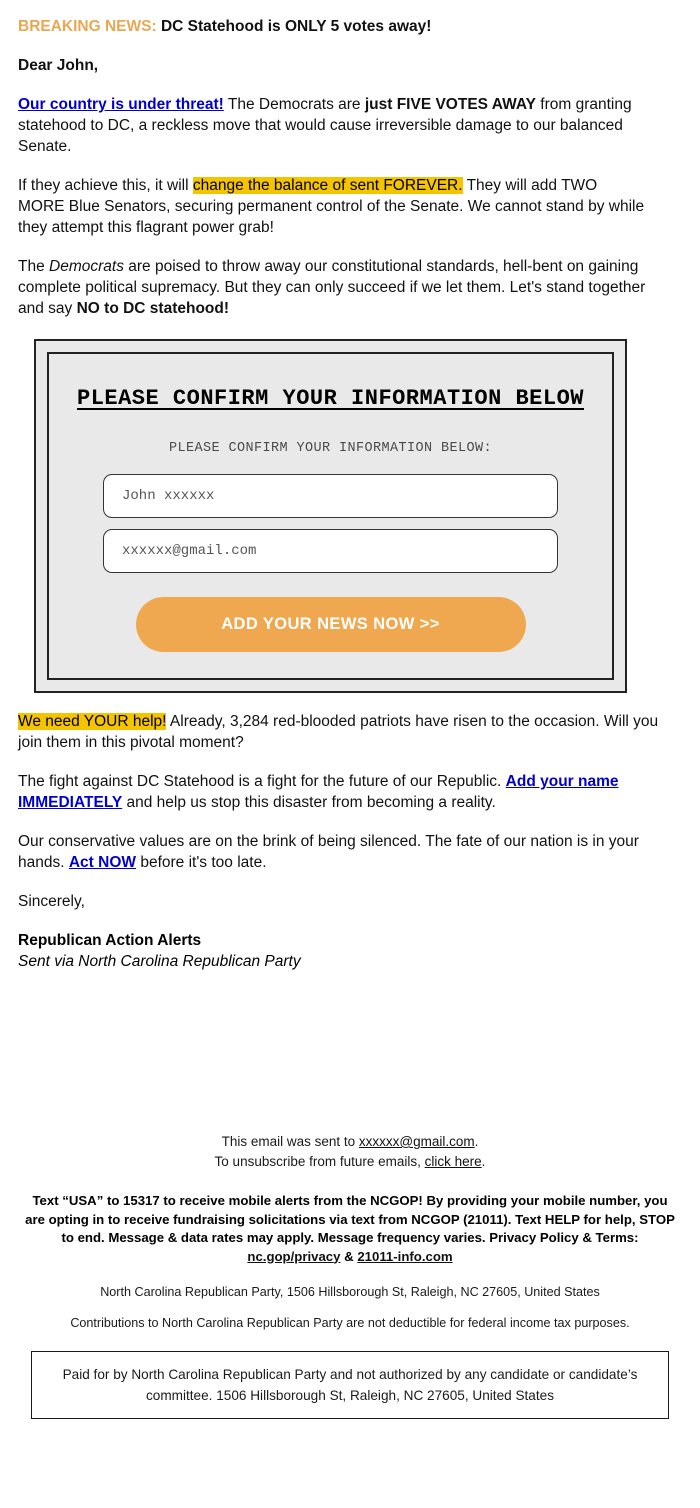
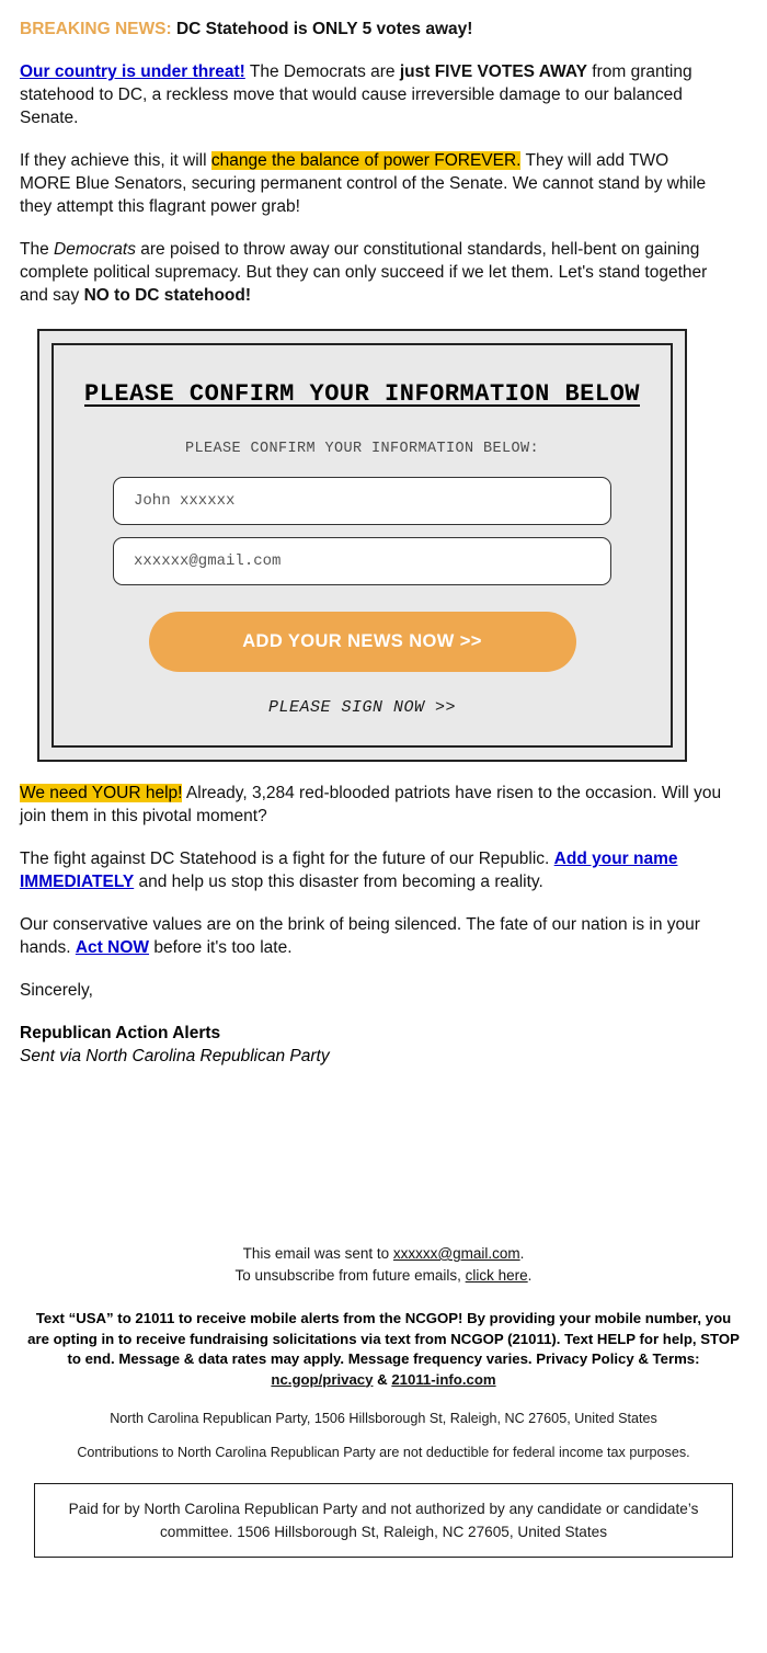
  BREAKING NEWS: DC Statehood is ONLY 5 votes away!
- Dear John,
  Our country is under threat! The Democrats are just FIVE VOTES AWAY from granting statehood to DC, a reckless move that would cause irreversible damage to our balanced Senate.
- If they achieve this, it will change the balance of sent FOREVER. They will add TWO MORE Blue Senators, securing permanent control of the Senate. We cannot stand by while they attempt this flagrant power grab!
+ If they achieve this, it will change the balance of power FOREVER. They will add TWO MORE Blue Senators, securing permanent control of the Senate. We cannot stand by while they attempt this flagrant power grab!
  The Democrats are poised to throw away our constitutional standards, hell-bent on gaining complete political supremacy. But they can only succeed if we let them. Let's stand together and say NO to DC statehood!
  PLEASE CONFIRM YOUR INFORMATION BELOW
  PLEASE CONFIRM YOUR INFORMATION BELOW:
  John xxxxxx
  xxxxxx@gmail.com
  ADD YOUR NEWS NOW >>
+ PLEASE SIGN NOW >>
  We need YOUR help! Already, 3,284 red-blooded patriots have risen to the occasion. Will you join them in this pivotal moment?
  The fight against DC Statehood is a fight for the future of our Republic. Add your name IMMEDIATELY and help us stop this disaster from becoming a reality.
  Our conservative values are on the brink of being silenced. The fate of our nation is in your hands. Act NOW before it's too late.
  Sincerely,
  Republican Action Alerts
  Sent via North Carolina Republican Party
  This email was sent to xxxxxx@gmail.com.
  To unsubscribe from future emails, click here.
- Text “USA” to 15317 to receive mobile alerts from the NCGOP! By providing your mobile number, you are opting in to receive fundraising solicitations via text from NCGOP (21011). Text HELP for help, STOP to end. Message & data rates may apply. Message frequency varies. Privacy Policy & Terms: nc.gop/privacy & 21011-info.com
+ Text “USA” to 21011 to receive mobile alerts from the NCGOP! By providing your mobile number, you are opting in to receive fundraising solicitations via text from NCGOP (21011). Text HELP for help, STOP to end. Message & data rates may apply. Message frequency varies. Privacy Policy & Terms: nc.gop/privacy & 21011-info.com
  North Carolina Republican Party, 1506 Hillsborough St, Raleigh, NC 27605, United States
  Contributions to North Carolina Republican Party are not deductible for federal income tax purposes.
  Paid for by North Carolina Republican Party and not authorized by any candidate or candidate’s committee. 1506 Hillsborough St, Raleigh, NC 27605, United States
